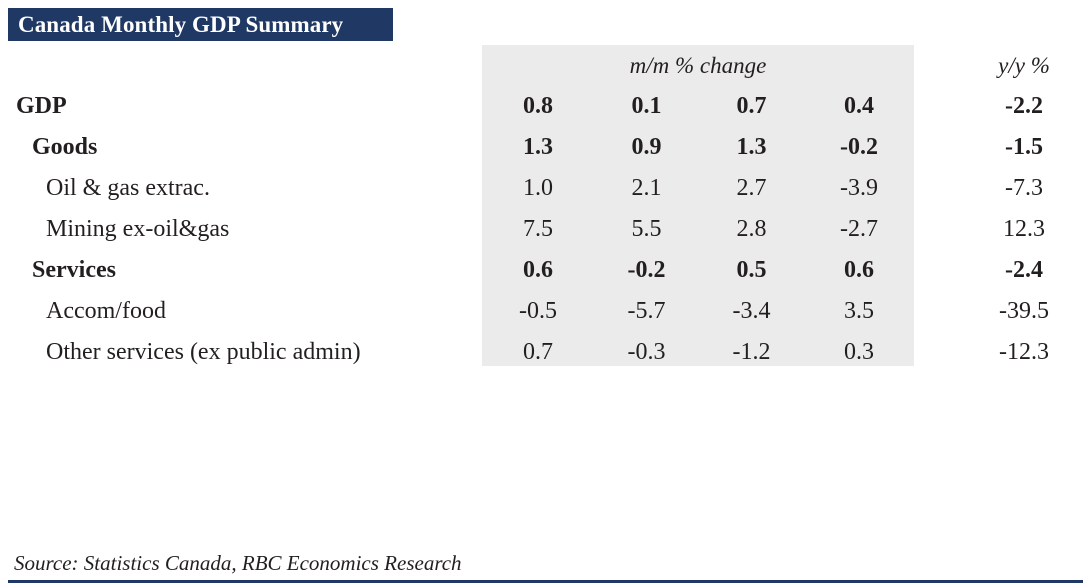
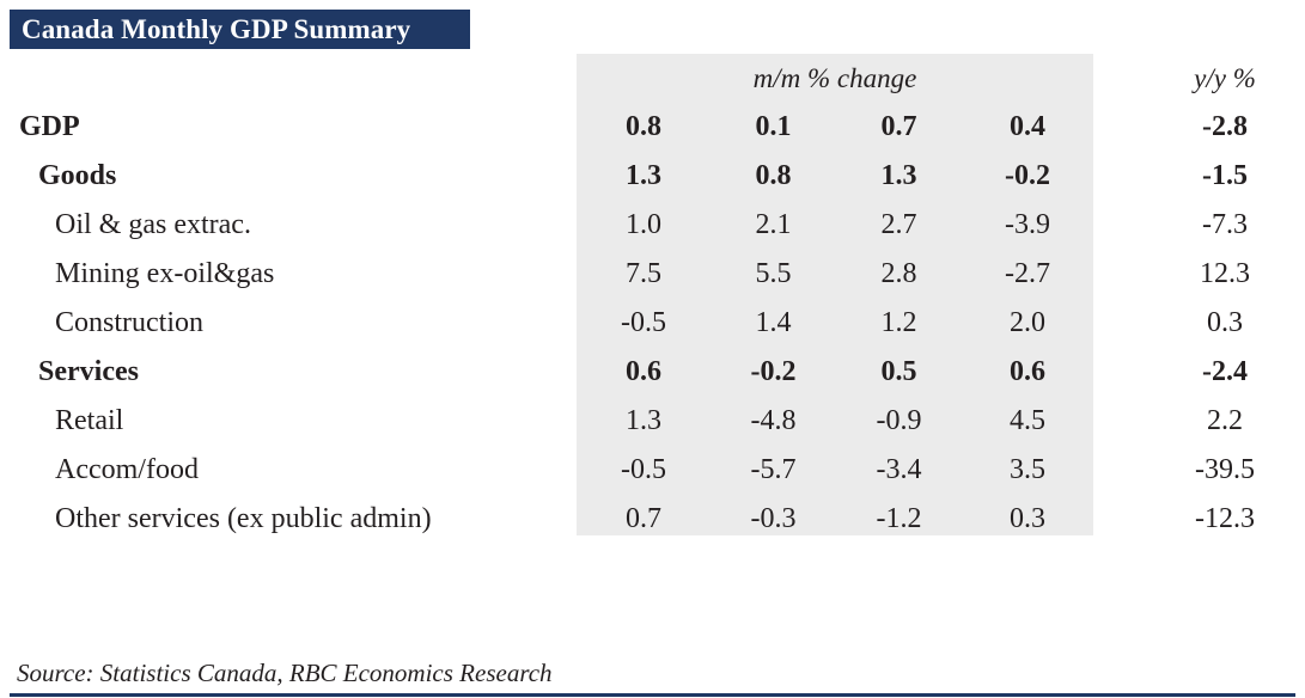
  Canada Monthly GDP Summary
  	m/m % change		y/y %
- GDP	0.8	0.1	0.7	0.4		-2.2
+ GDP	0.8	0.1	0.7	0.4		-2.8
- Goods	1.3	0.9	1.3	-0.2		-1.5
+ Goods	1.3	0.8	1.3	-0.2		-1.5
  Oil & gas extrac.	1.0	2.1	2.7	-3.9		-7.3
  Mining ex-oil&gas	7.5	5.5	2.8	-2.7		12.3
+ Construction	-0.5	1.4	1.2	2.0		0.3
  Services	0.6	-0.2	0.5	0.6		-2.4
+ Retail	1.3	-4.8	-0.9	4.5		2.2
  Accom/food	-0.5	-5.7	-3.4	3.5		-39.5
  Other services (ex public admin)	0.7	-0.3	-1.2	0.3		-12.3
  Source: Statistics Canada, RBC Economics Research
